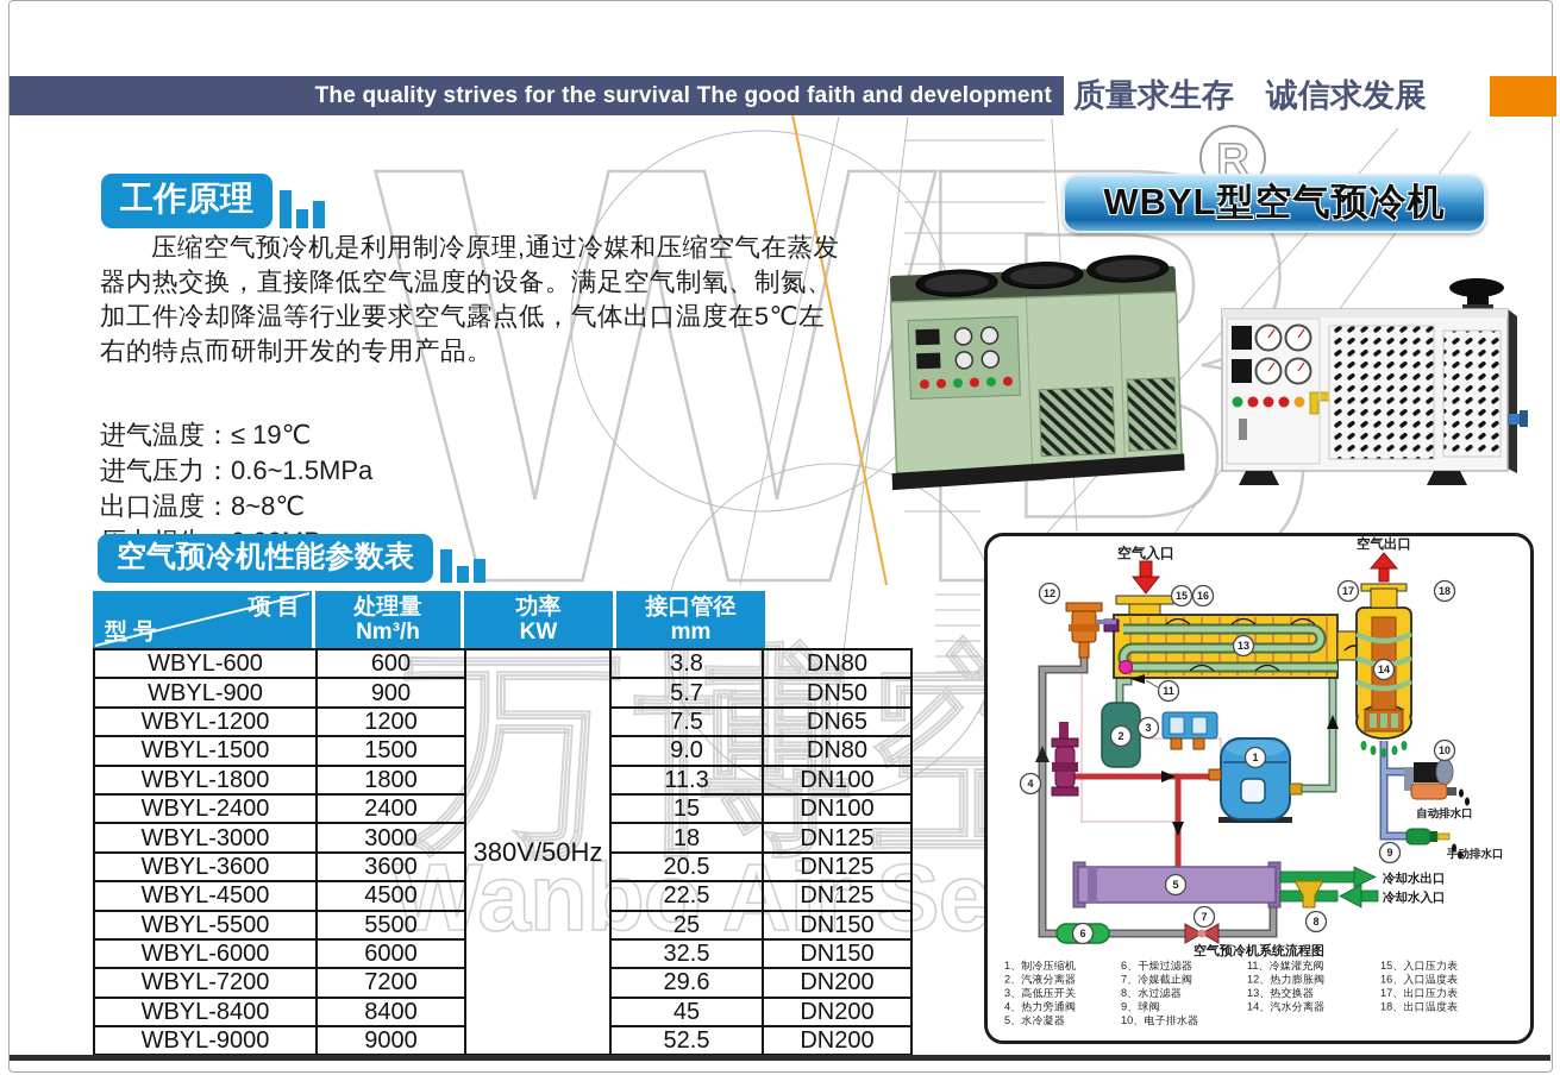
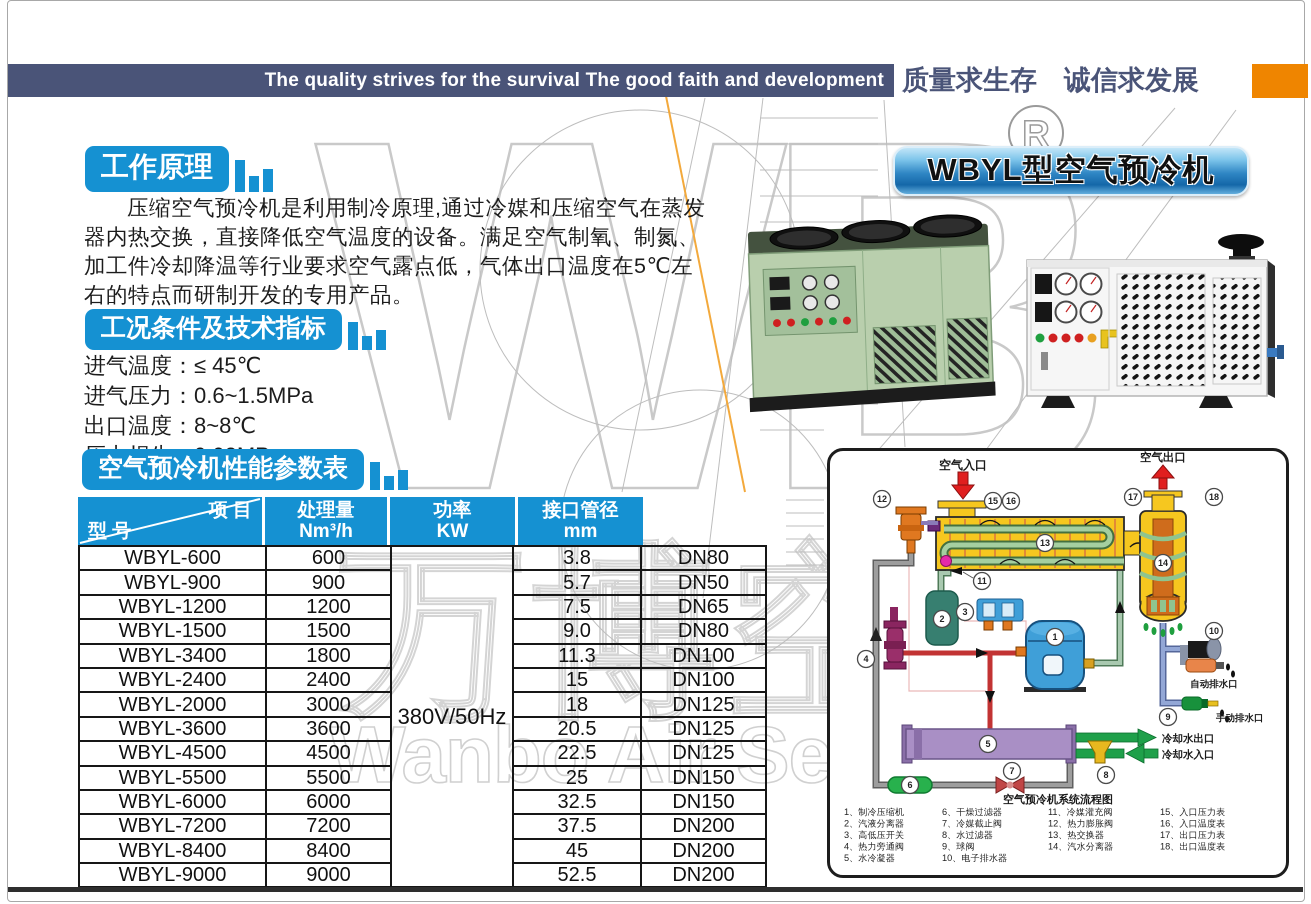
  万博空
  R
  The quality strives for the survival The good faith and development
  质量求生存 诚信求发展
  工作原理
  压缩空气预冷机是利用制冷原理,通过冷媒和压缩空气在蒸发器内热交换，直接降低空气温度的设备。满足空气制氧、制氮、加工件冷却降温等行业要求空气露点低，气体出口温度在5℃左右的特点而研制开发的专用产品。
+ 工况条件及技术指标
- 进气温度：≤ 19℃
+ 进气温度：≤ 45℃
  进气压力：0.6~1.5MPa
  出口温度：8~8℃
  空气预冷机性能参数表
  项 目
  型 号
  处理量
  Nm³/h
  功率
  KW
  接口管径
  mm
  WBYL-600	600	380V/50Hz	3.8	DN80
  WBYL-900	900	5.7	DN50
  WBYL-1200	1200	7.5	DN65
  WBYL-1500	1500	9.0	DN80
- WBYL-1800	1800	11.3	DN100
+ WBYL-3400	1800	11.3	DN100
  WBYL-2400	2400	15	DN100
- WBYL-3000	3000	18	DN125
+ WBYL-2000	3000	18	DN125
  WBYL-3600	3600	20.5	DN125
  WBYL-4500	4500	22.5	DN125
  WBYL-5500	5500	25	DN150
  WBYL-6000	6000	32.5	DN150
- WBYL-7200	7200	29.6	DN200
+ WBYL-7200	7200	37.5	DN200
  WBYL-8400	8400	45	DN200
  WBYL-9000	9000	52.5	DN200
  WBYL型空气预冷机
  空气入口
  空气出口
  冷却水出口
  冷却水入口
  自动排水口
  手动排水口
  1
  2
  3
  4
  5
  6
  7
  8
  9
  10
  11
  12
  13
  14
  15
  16
  17
  18
  空气预冷机系统流程图
  1、制冷压缩机
  2、汽液分离器
  3、高低压开关
  4、热力旁通阀
  5、水冷凝器
  6、干燥过滤器
  7、冷媒截止阀
  8、水过滤器
  9、球阀
  10、电子排水器
  11、冷媒灌充阀
  12、热力膨胀阀
  13、热交换器
  14、汽水分离器
  15、入口压力表
  16、入口温度表
  17、出口压力表
  18、出口温度表
